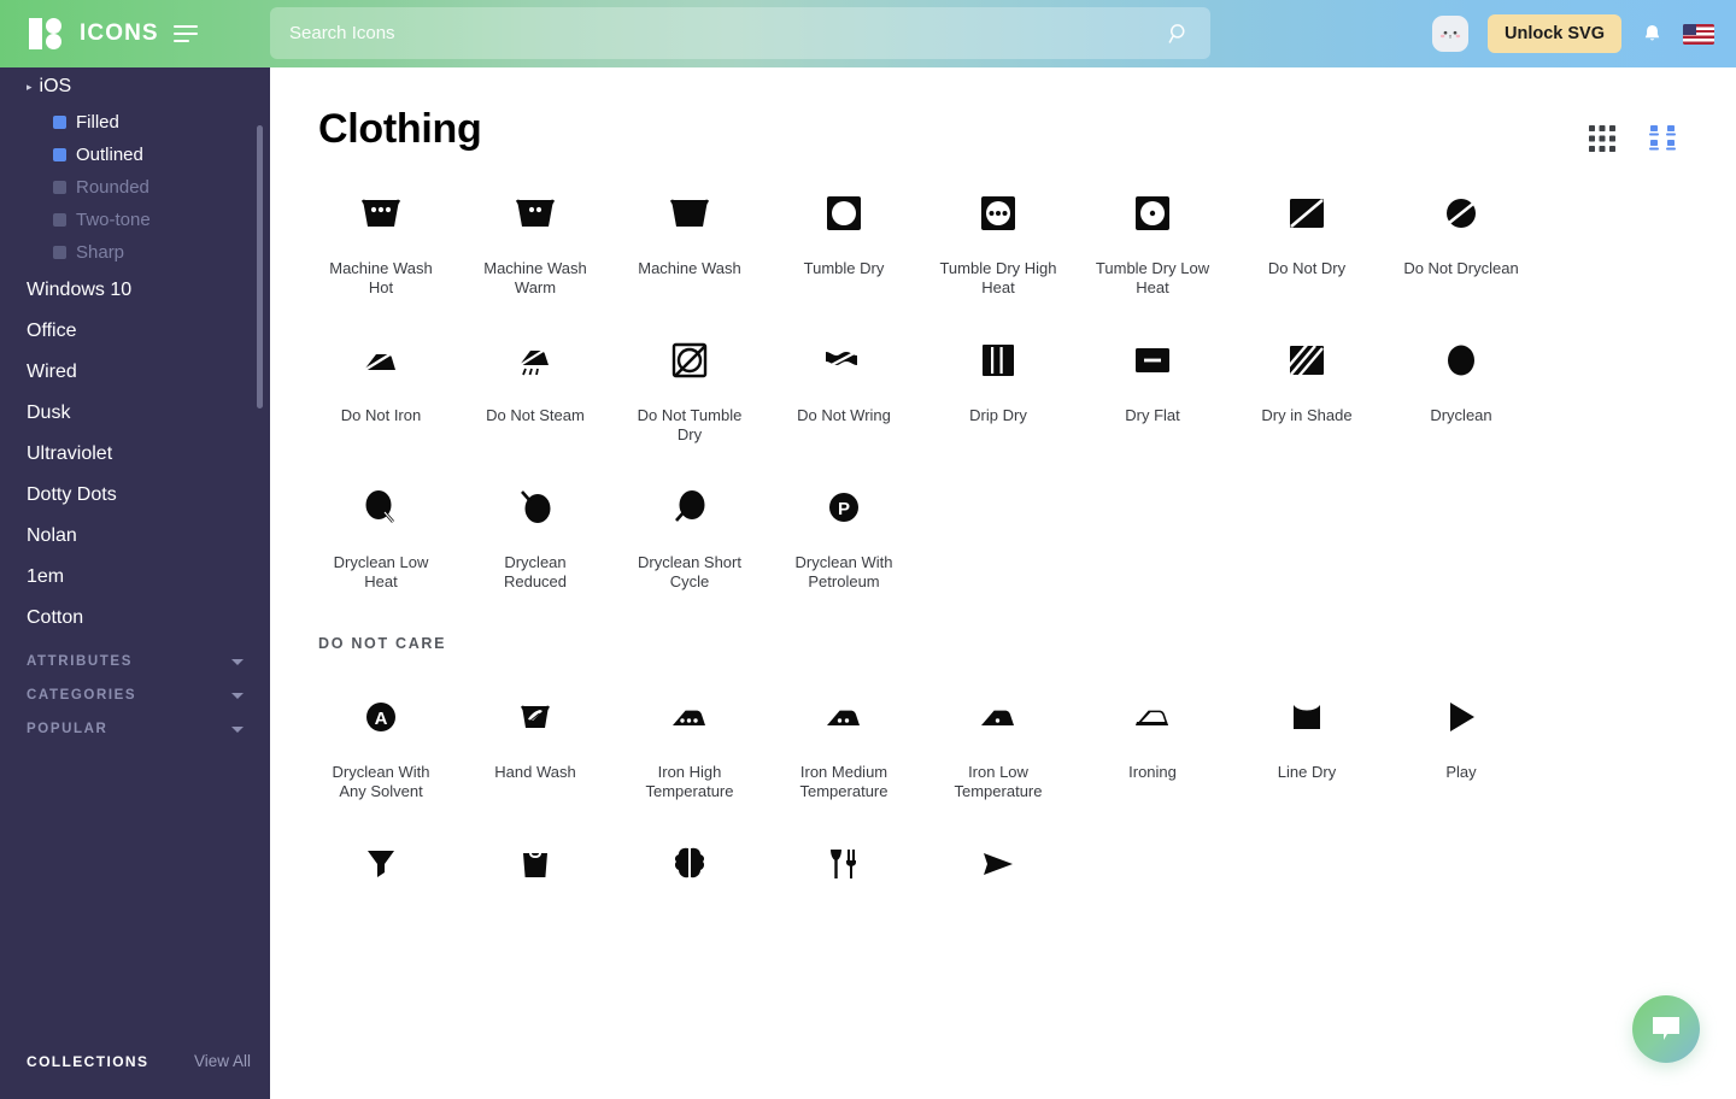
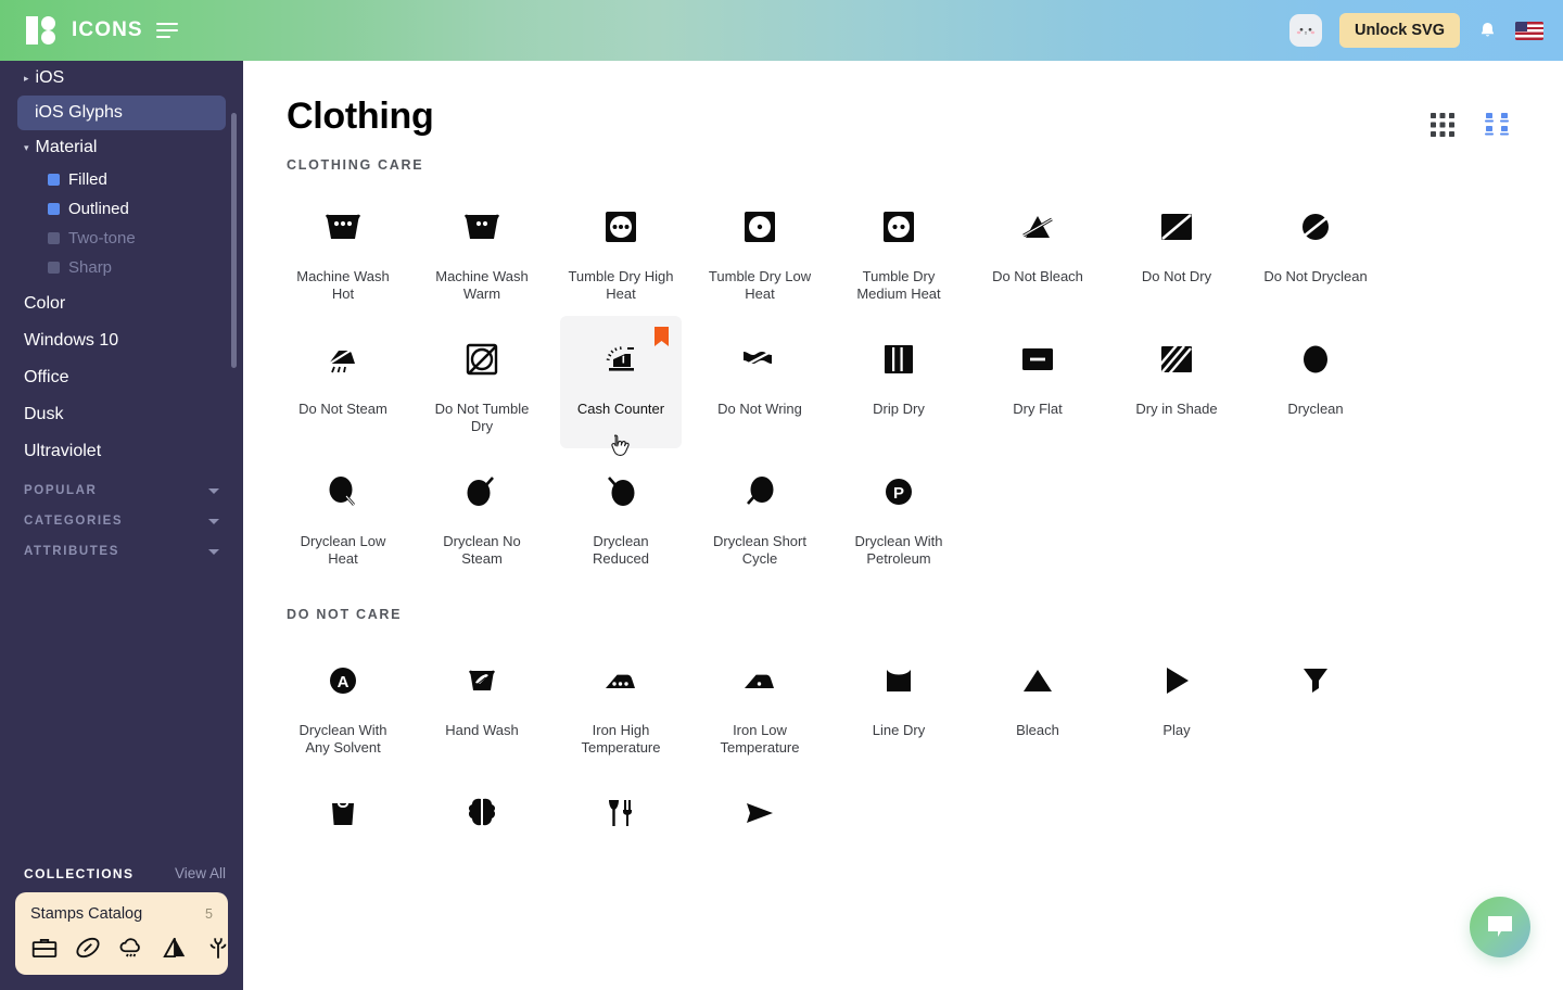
  ICONS
- Search Icons
  Unlock SVG
  ▸
  iOS
+ iOS Glyphs
+ ▾
+ Material
  Filled
  Outlined
- Rounded
  Two-tone
  Sharp
+ Color
  Windows 10
  Office
- Wired
  Dusk
  Ultraviolet
- Dotty Dots
- Nolan
- 1em
- Cotton
- ATTRIBUTES
+ POPULAR
  CATEGORIES
- POPULAR
+ ATTRIBUTES
  COLLECTIONS
  View All
+ Stamps Catalog
+ 5
  Clothing
+ CLOTHING CARE
  Machine Wash Hot
  Machine Wash Warm
- Machine Wash
- Tumble Dry
  Tumble Dry High Heat
  Tumble Dry Low Heat
+ Tumble Dry Medium Heat
+ Do Not Bleach
  Do Not Dry
  Do Not Dryclean
- Do Not Iron
  Do Not Steam
  Do Not Tumble Dry
+ Cash Counter
  Do Not Wring
  Drip Dry
  Dry Flat
  Dry in Shade
  Dryclean
  Dryclean Low Heat
+ Dryclean No Steam
  Dryclean Reduced
  Dryclean Short Cycle
  P
  Dryclean With Petroleum
  DO NOT CARE
  A
  Dryclean With Any Solvent
  Hand Wash
  Iron High Temperature
- Iron Medium Temperature
  Iron Low Temperature
- Ironing
  Line Dry
+ Bleach
  Play
